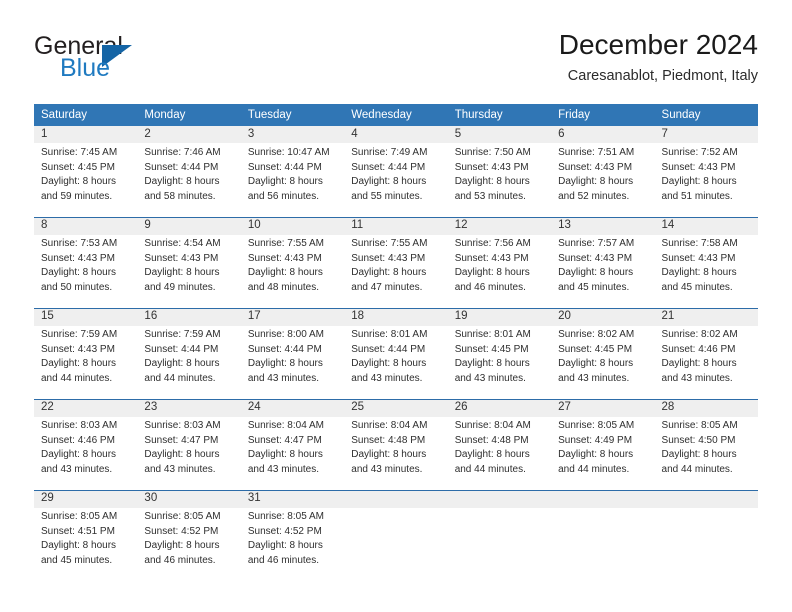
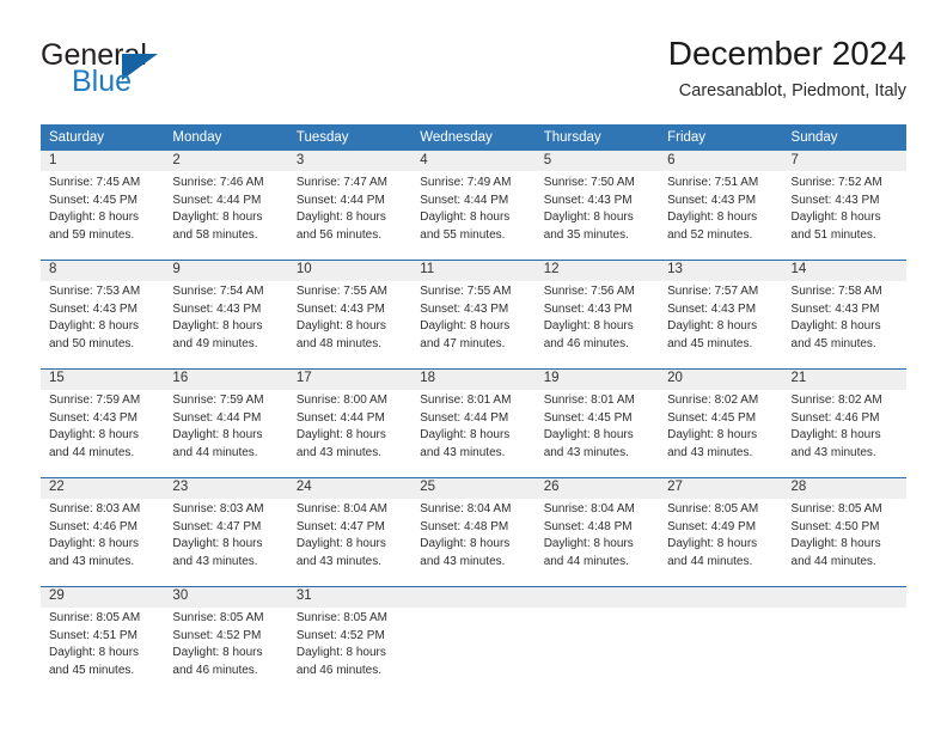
  General
  Blue
  December 2024
  Caresanablot, Piedmont, Italy
  Saturday
  Monday
  Tuesday
  Wednesday
  Thursday
  Friday
  Sunday
  1
  Sunrise: 7:45 AM
  Sunset: 4:45 PM
  Daylight: 8 hours
  and 59 minutes.
  2
  Sunrise: 7:46 AM
  Sunset: 4:44 PM
  Daylight: 8 hours
  and 58 minutes.
  3
- Sunrise: 10:47 AM
+ Sunrise: 7:47 AM
  Sunset: 4:44 PM
  Daylight: 8 hours
  and 56 minutes.
  4
  Sunrise: 7:49 AM
  Sunset: 4:44 PM
  Daylight: 8 hours
  and 55 minutes.
  5
  Sunrise: 7:50 AM
  Sunset: 4:43 PM
  Daylight: 8 hours
- and 53 minutes.
+ and 35 minutes.
  6
  Sunrise: 7:51 AM
  Sunset: 4:43 PM
  Daylight: 8 hours
  and 52 minutes.
  7
  Sunrise: 7:52 AM
  Sunset: 4:43 PM
  Daylight: 8 hours
  and 51 minutes.
  8
  Sunrise: 7:53 AM
  Sunset: 4:43 PM
  Daylight: 8 hours
  and 50 minutes.
  9
- Sunrise: 4:54 AM
+ Sunrise: 7:54 AM
  Sunset: 4:43 PM
  Daylight: 8 hours
  and 49 minutes.
  10
  Sunrise: 7:55 AM
  Sunset: 4:43 PM
  Daylight: 8 hours
  and 48 minutes.
  11
  Sunrise: 7:55 AM
  Sunset: 4:43 PM
  Daylight: 8 hours
  and 47 minutes.
  12
  Sunrise: 7:56 AM
  Sunset: 4:43 PM
  Daylight: 8 hours
  and 46 minutes.
  13
  Sunrise: 7:57 AM
  Sunset: 4:43 PM
  Daylight: 8 hours
  and 45 minutes.
  14
  Sunrise: 7:58 AM
  Sunset: 4:43 PM
  Daylight: 8 hours
  and 45 minutes.
  15
  Sunrise: 7:59 AM
  Sunset: 4:43 PM
  Daylight: 8 hours
  and 44 minutes.
  16
  Sunrise: 7:59 AM
  Sunset: 4:44 PM
  Daylight: 8 hours
  and 44 minutes.
  17
  Sunrise: 8:00 AM
  Sunset: 4:44 PM
  Daylight: 8 hours
  and 43 minutes.
  18
  Sunrise: 8:01 AM
  Sunset: 4:44 PM
  Daylight: 8 hours
  and 43 minutes.
  19
  Sunrise: 8:01 AM
  Sunset: 4:45 PM
  Daylight: 8 hours
  and 43 minutes.
  20
  Sunrise: 8:02 AM
  Sunset: 4:45 PM
  Daylight: 8 hours
  and 43 minutes.
  21
  Sunrise: 8:02 AM
  Sunset: 4:46 PM
  Daylight: 8 hours
  and 43 minutes.
  22
  Sunrise: 8:03 AM
  Sunset: 4:46 PM
  Daylight: 8 hours
  and 43 minutes.
  23
  Sunrise: 8:03 AM
  Sunset: 4:47 PM
  Daylight: 8 hours
  and 43 minutes.
  24
  Sunrise: 8:04 AM
  Sunset: 4:47 PM
  Daylight: 8 hours
  and 43 minutes.
  25
  Sunrise: 8:04 AM
  Sunset: 4:48 PM
  Daylight: 8 hours
  and 43 minutes.
  26
  Sunrise: 8:04 AM
  Sunset: 4:48 PM
  Daylight: 8 hours
  and 44 minutes.
  27
  Sunrise: 8:05 AM
  Sunset: 4:49 PM
  Daylight: 8 hours
  and 44 minutes.
  28
  Sunrise: 8:05 AM
  Sunset: 4:50 PM
  Daylight: 8 hours
  and 44 minutes.
  29
  Sunrise: 8:05 AM
  Sunset: 4:51 PM
  Daylight: 8 hours
  and 45 minutes.
  30
  Sunrise: 8:05 AM
  Sunset: 4:52 PM
  Daylight: 8 hours
  and 46 minutes.
  31
  Sunrise: 8:05 AM
  Sunset: 4:52 PM
  Daylight: 8 hours
  and 46 minutes.
